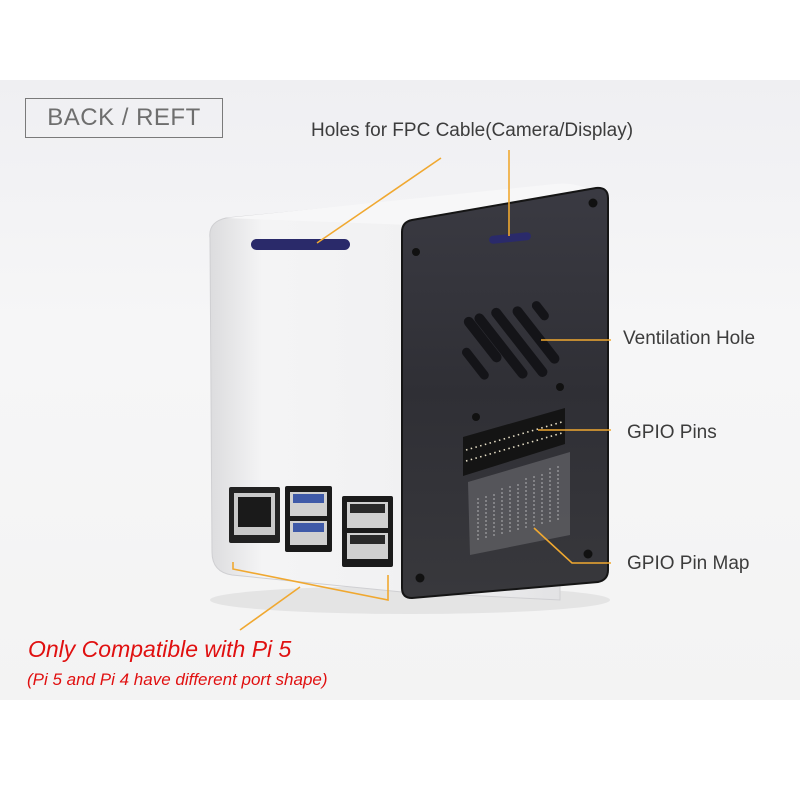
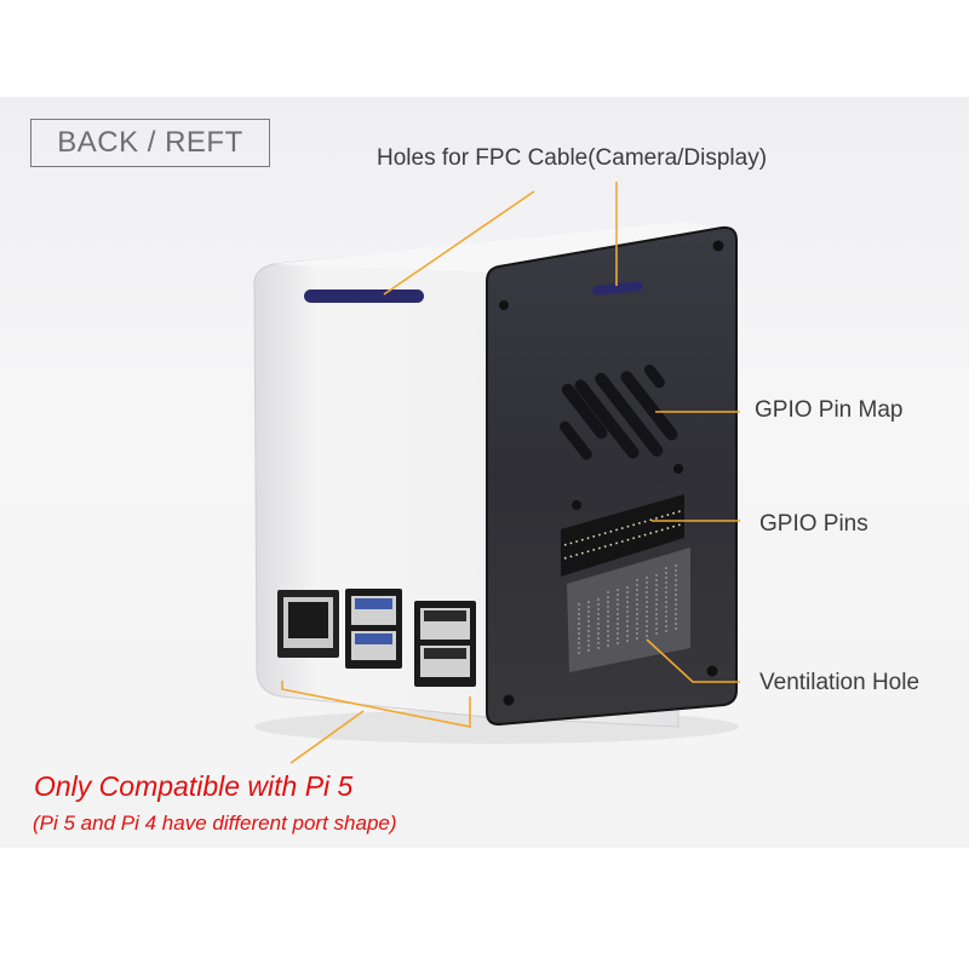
  BACK / REFT
  Holes for FPC Cable(Camera/Display)
- Ventilation Hole
+ GPIO Pin Map
  GPIO Pins
- GPIO Pin Map
+ Ventilation Hole
  Only Compatible with Pi 5
  (Pi 5 and Pi 4 have different port shape)
